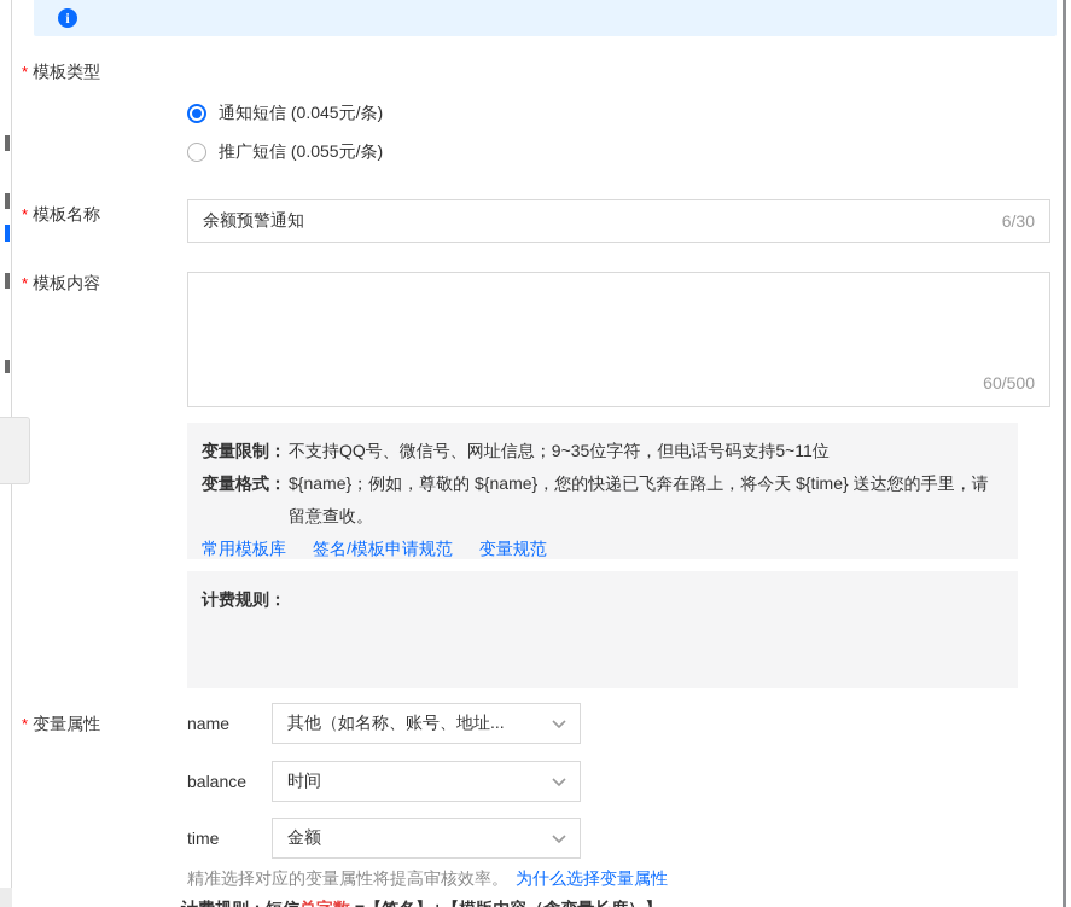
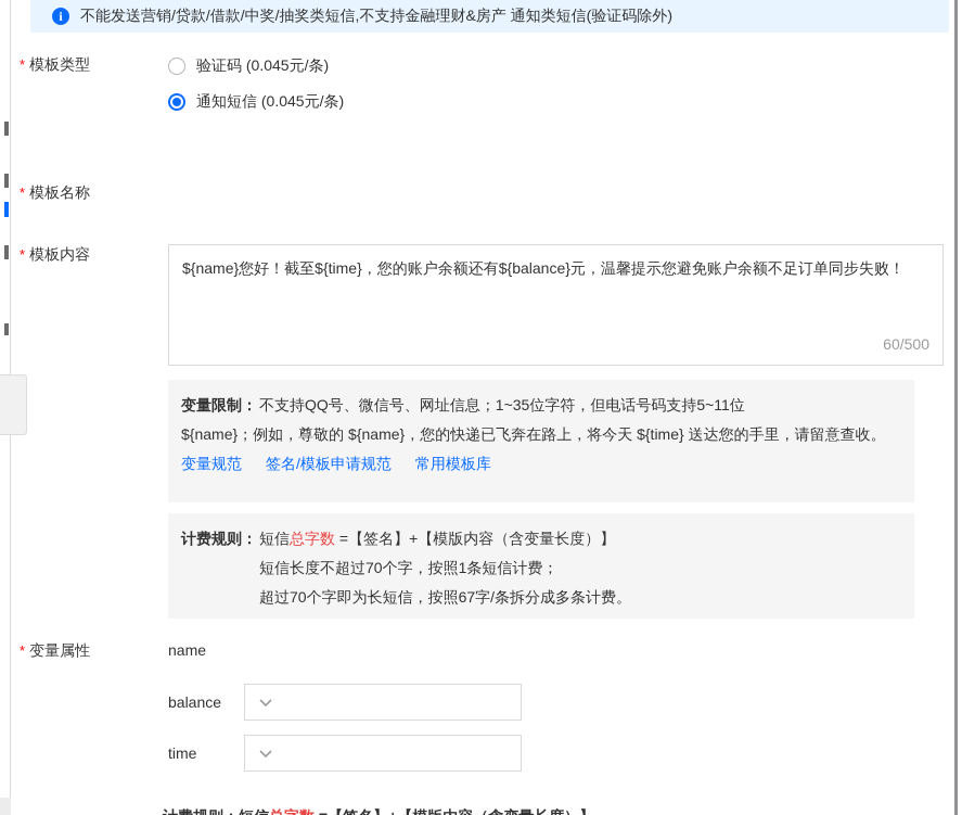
  i
+ 不能发送营销/贷款/借款/中奖/抽奖类短信,不支持金融理财&房产 通知类短信(验证码除外)
  * 模板类型
+ 验证码 (0.045元/条)
  通知短信 (0.045元/条)
- 推广短信 (0.055元/条)
  * 模板名称
- 余额预警通知
- 6/30
  * 模板内容
+ ${name}您好！截至${time}，您的账户余额还有${balance}元，温馨提示您避免账户余额不足订单同步失败！
  60/500
  变量限制：
- 不支持QQ号、微信号、网址信息；9~35位字符，但电话号码支持5~11位
+ 不支持QQ号、微信号、网址信息；1~35位字符，但电话号码支持5~11位
- 变量格式：
  ${name}；例如，尊敬的 ${name}，您的快递已飞奔在路上，将今天 ${time} 送达您的手里，请留意查收。
- 常用模板库
+ 变量规范
  签名/模板申请规范
- 变量规范
+ 常用模板库
  计费规则：
+ 短信总字数 =【签名】+【模版内容（含变量长度）】
+ 短信长度不超过70个字，按照1条短信计费；
+ 超过70个字即为长短信，按照67字/条拆分成多条计费。
  * 变量属性
  name
- 其他（如名称、账号、地址...
  balance
- 时间
  time
- 金额
- 精准选择对应的变量属性将提高审核效率。 为什么选择变量属性
